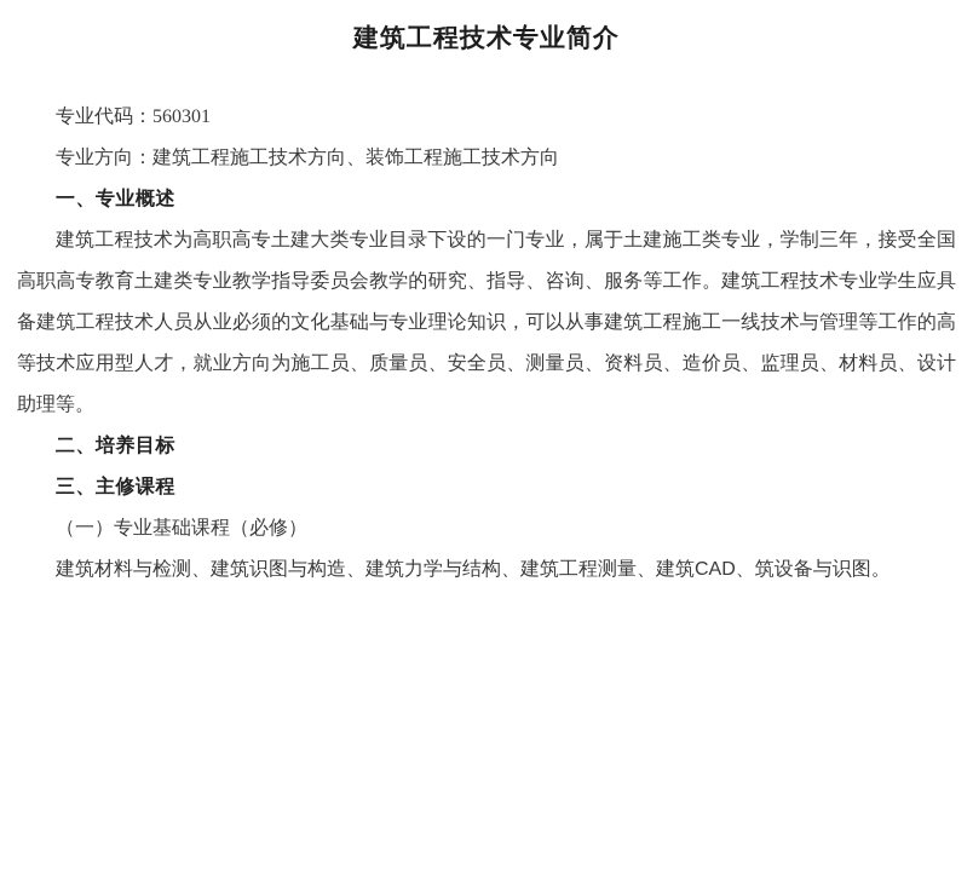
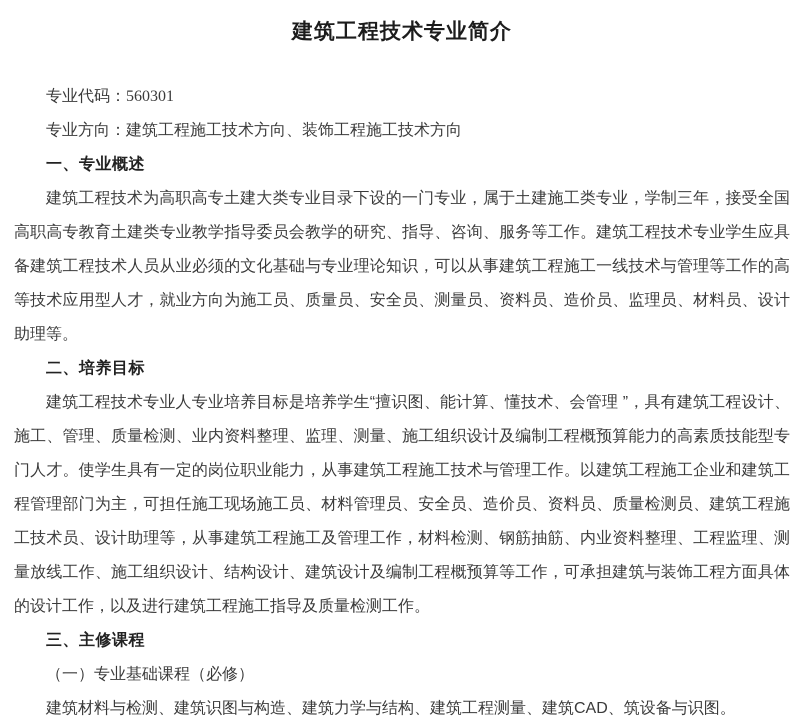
  建筑工程技术专业简介
  专业代码：560301
  专业方向：建筑工程施工技术方向、装饰工程施工技术方向
  一、专业概述
  建筑工程技术为高职高专土建大类专业目录下设的一门专业，属于土建施工类专业，学制三年，接受全国高职高专教育土建类专业教学指导委员会教学的研究、指导、咨询、服务等工作。建筑工程技术专业学生应具备建筑工程技术人员从业必须的文化基础与专业理论知识，可以从事建筑工程施工一线技术与管理等工作的高等技术应用型人才，就业方向为施工员、质量员、安全员、测量员、资料员、造价员、监理员、材料员、设计助理等。
  二、培养目标
+ 建筑工程技术专业人专业培养目标是培养学生“擅识图、能计算、懂技术、会管理 ”，具有建筑工程设计、施工、管理、质量检测、业内资料整理、监理、测量、施工组织设计及编制工程概预算能力的高素质技能型专门人才。使学生具有一定的岗位职业能力，从事建筑工程施工技术与管理工作。以建筑工程施工企业和建筑工程管理部门为主，可担任施工现场施工员、材料管理员、安全员、造价员、资料员、质量检测员、建筑工程施工技术员、设计助理等，从事建筑工程施工及管理工作，材料检测、钢筋抽筋、内业资料整理、工程监理、测量放线工作、施工组织设计、结构设计、建筑设计及编制工程概预算等工作，可承担建筑与装饰工程方面具体的设计工作，以及进行建筑工程施工指导及质量检测工作。
  三、主修课程
  （一）专业基础课程（必修）
  建筑材料与检测、建筑识图与构造、建筑力学与结构、建筑工程测量、建筑CAD、筑设备与识图。
